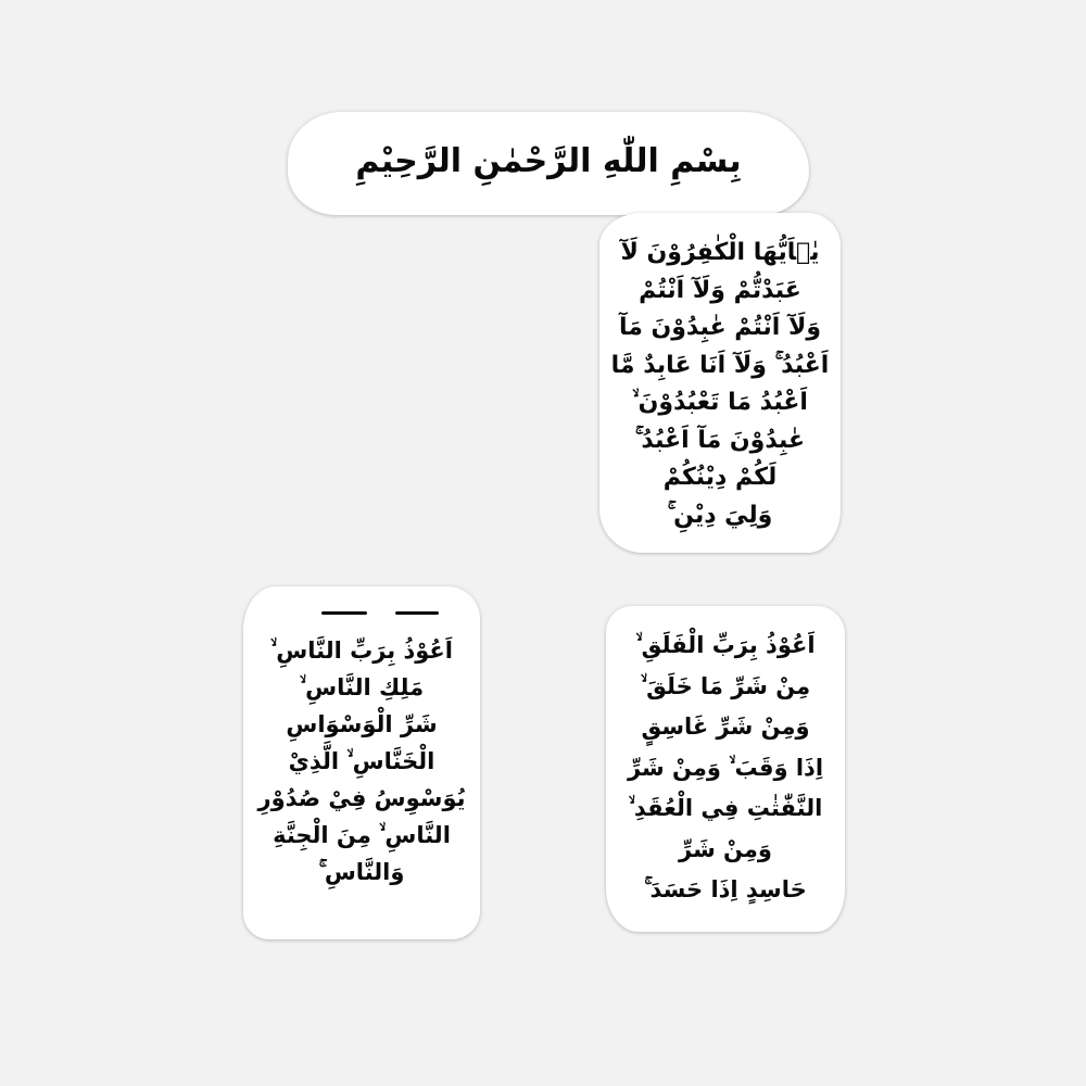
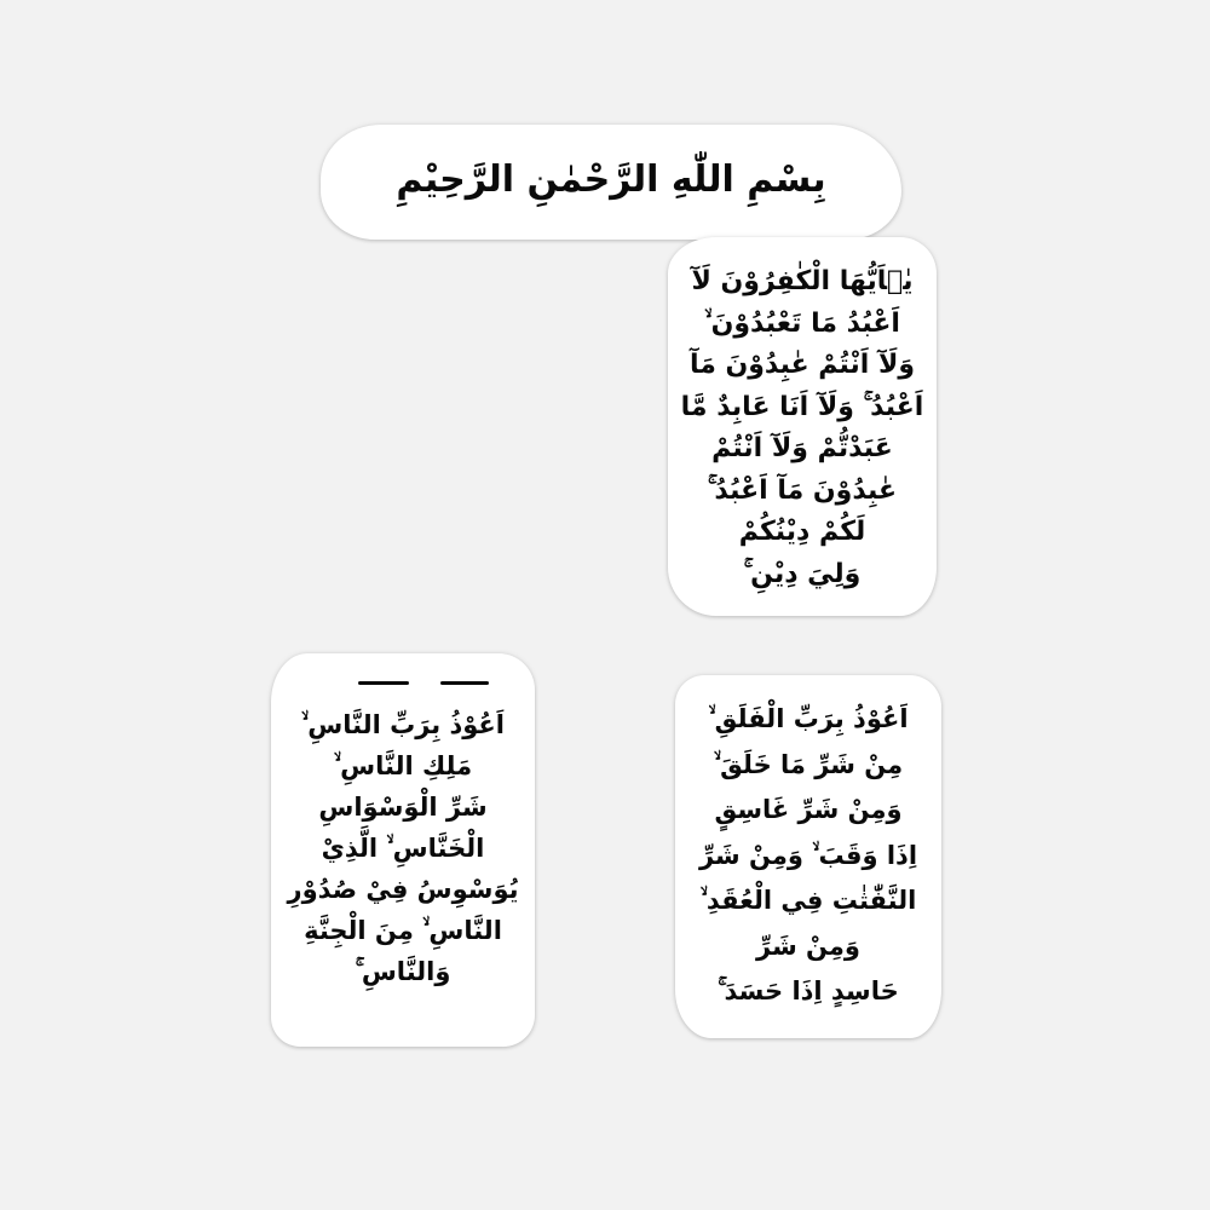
  بِسْمِ اللّٰهِ الرَّحْمٰنِ الرَّحِيْمِ
  يٰۤاَيُّهَا الْكٰفِرُوْنَ لَآ
- عَبَدْتُّمْ وَلَآ اَنْتُمْ
+ اَعْبُدُ مَا تَعْبُدُوْنَ ۙ
  وَلَآ اَنْتُمْ عٰبِدُوْنَ مَآ
  اَعْبُدُ ۚ وَلَآ اَنَا عَابِدٌ مَّا
- اَعْبُدُ مَا تَعْبُدُوْنَ ۙ
+ عَبَدْتُّمْ وَلَآ اَنْتُمْ
  عٰبِدُوْنَ مَآ اَعْبُدُ ۚ
  لَكُمْ دِيْنُكُمْ
  وَلِيَ دِيْنِ ۚ
  اَعُوْذُ بِرَبِّ النَّاسِ ۙ
  مَلِكِ النَّاسِ ۙ
  شَرِّ الْوَسْوَاسِ
  الْخَنَّاسِ ۙ الَّذِيْ
  يُوَسْوِسُ فِيْ صُدُوْرِ
  النَّاسِ ۙ مِنَ الْجِنَّةِ
  وَالنَّاسِ ۚ
  اَعُوْذُ بِرَبِّ الْفَلَقِ ۙ
  مِنْ شَرِّ مَا خَلَقَ ۙ
  وَمِنْ شَرِّ غَاسِقٍ
  اِذَا وَقَبَ ۙ وَمِنْ شَرِّ
  النَّفّٰثٰتِ فِي الْعُقَدِ ۙ
  وَمِنْ شَرِّ
  حَاسِدٍ اِذَا حَسَدَ ۚ
